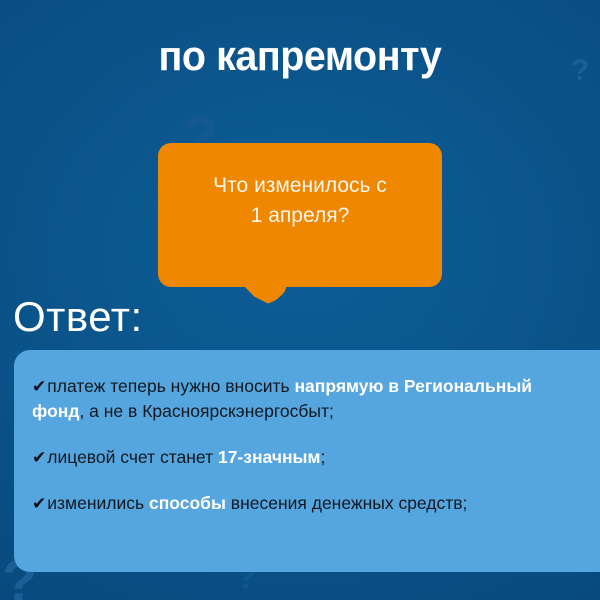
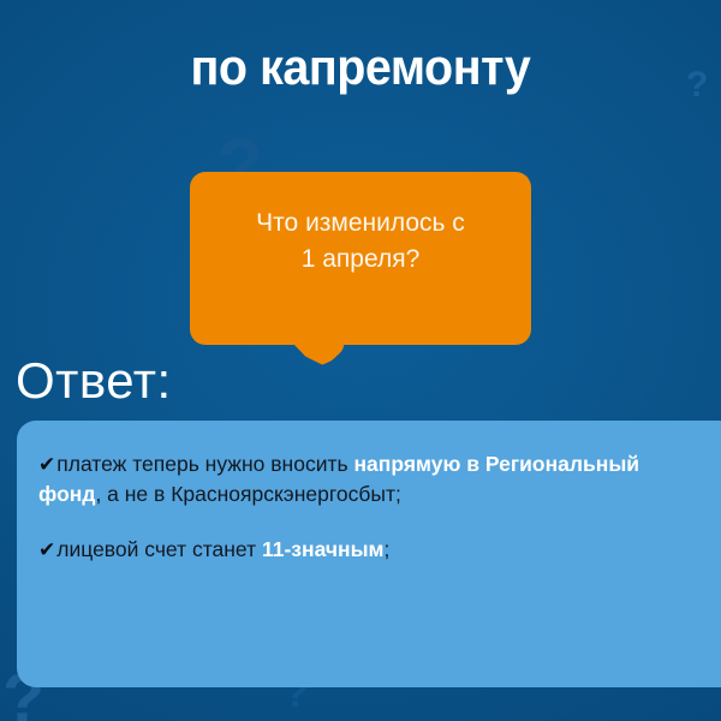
  ?
  ?
  ?
  по капремонту
  Что изменилось с
  1 апреля?
  Ответ:
  ✔платеж теперь нужно вносить напрямую в Региональный фонд, а не в Красноярскэнергосбыт;
- ✔лицевой счет станет 17-значным;
+ ✔лицевой счет станет 11-значным;
- ✔изменились способы внесения денежных средств;
